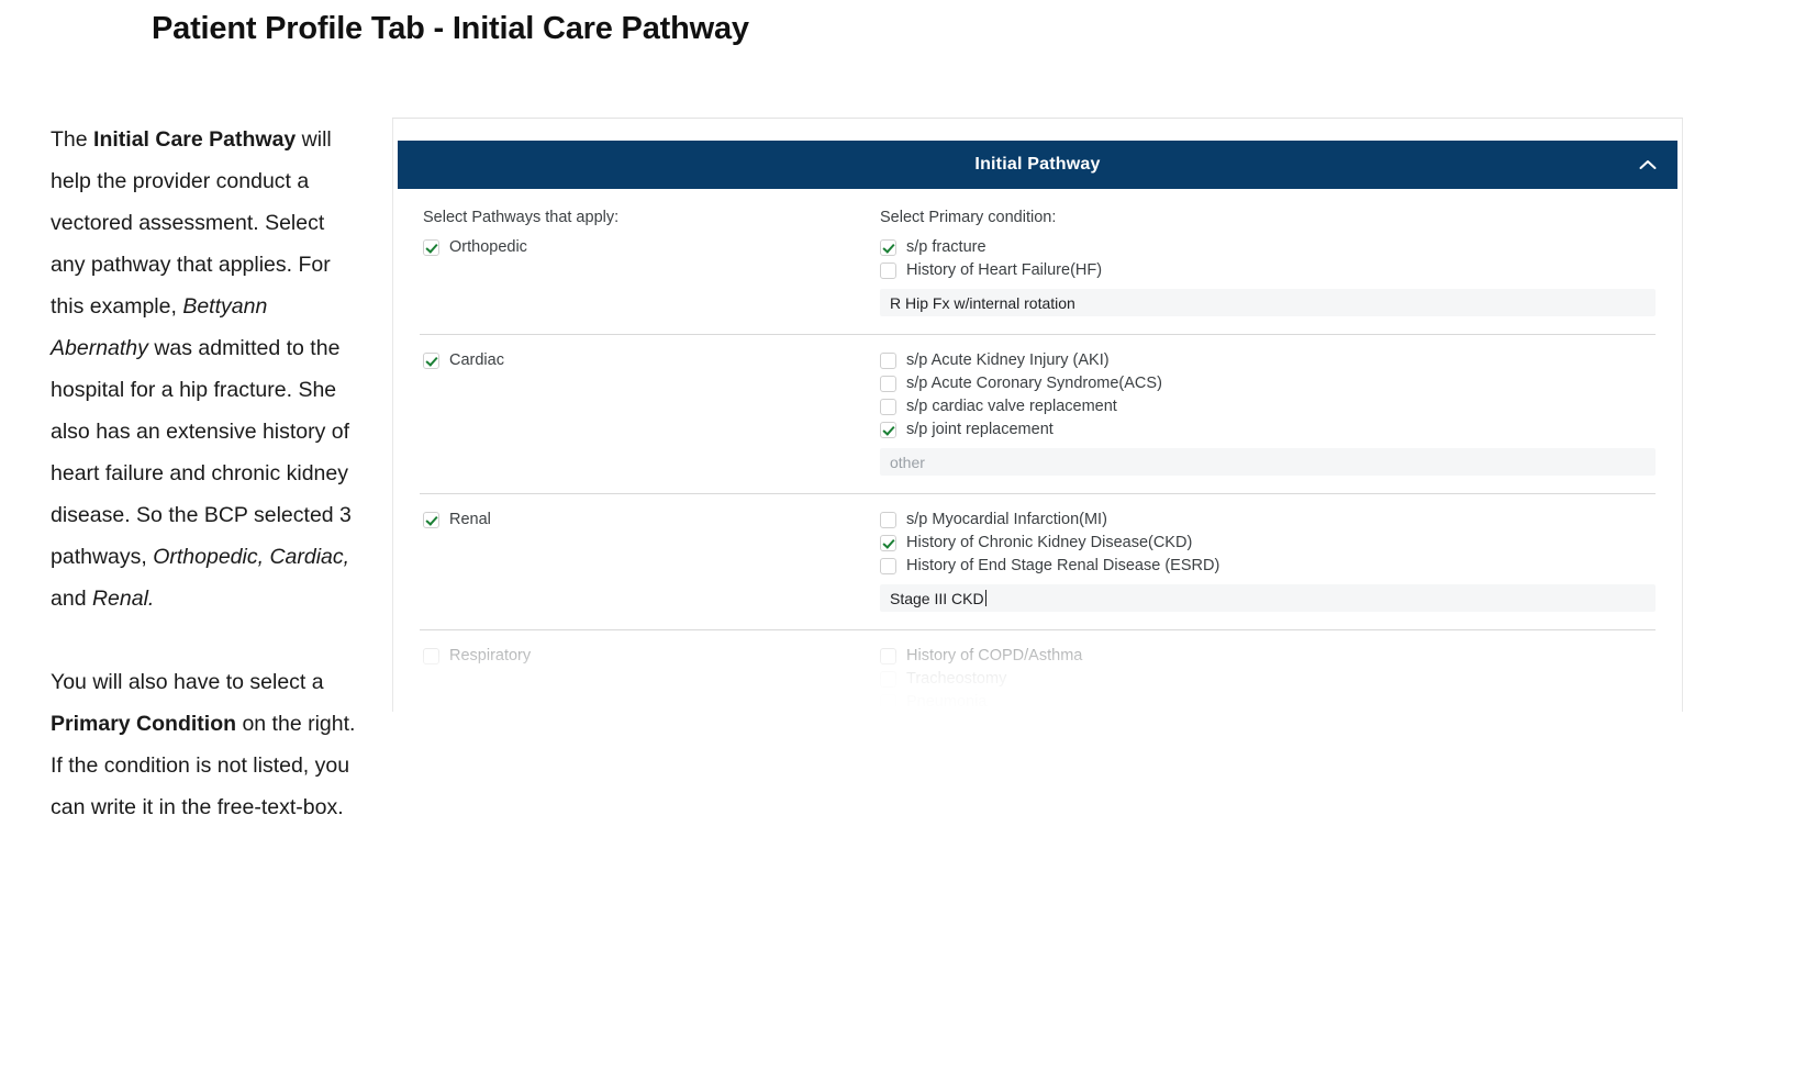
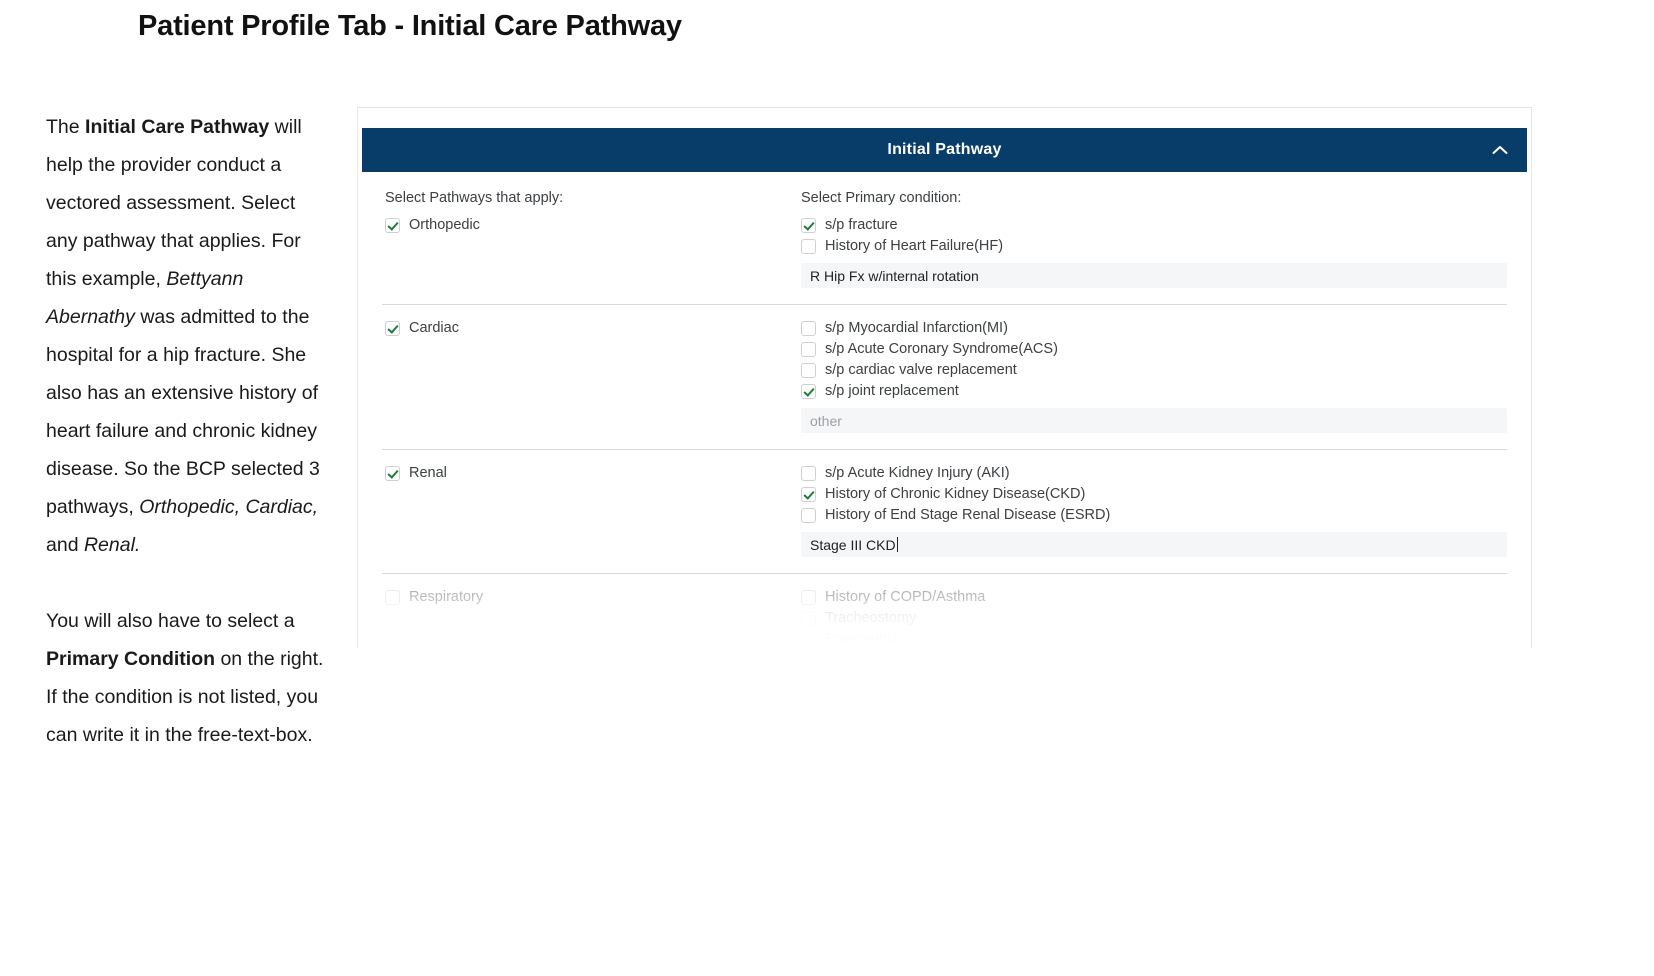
  Patient Profile Tab - Initial Care Pathway
  The Initial Care Pathway will help the provider conduct a vectored assessment. Select any pathway that applies. For this example, Bettyann Abernathy was admitted to the hospital for a hip fracture. She also has an extensive history of heart failure and chronic kidney disease. So the BCP selected 3 pathways, Orthopedic, Cardiac, and Renal.
  You will also have to select a Primary Condition on the right. If the condition is not listed, you can write it in the free-text-box.
  Initial Pathway
  Select Pathways that apply:
  Select Primary condition:
  Orthopedic
  s/p fracture
  History of Heart Failure(HF)
  R Hip Fx w/internal rotation
  Cardiac
- s/p Acute Kidney Injury (AKI)
+ s/p Myocardial Infarction(MI)
  s/p Acute Coronary Syndrome(ACS)
  s/p cardiac valve replacement
  s/p joint replacement
  other
  Renal
- s/p Myocardial Infarction(MI)
+ s/p Acute Kidney Injury (AKI)
  History of Chronic Kidney Disease(CKD)
  History of End Stage Renal Disease (ESRD)
  Stage III CKD
